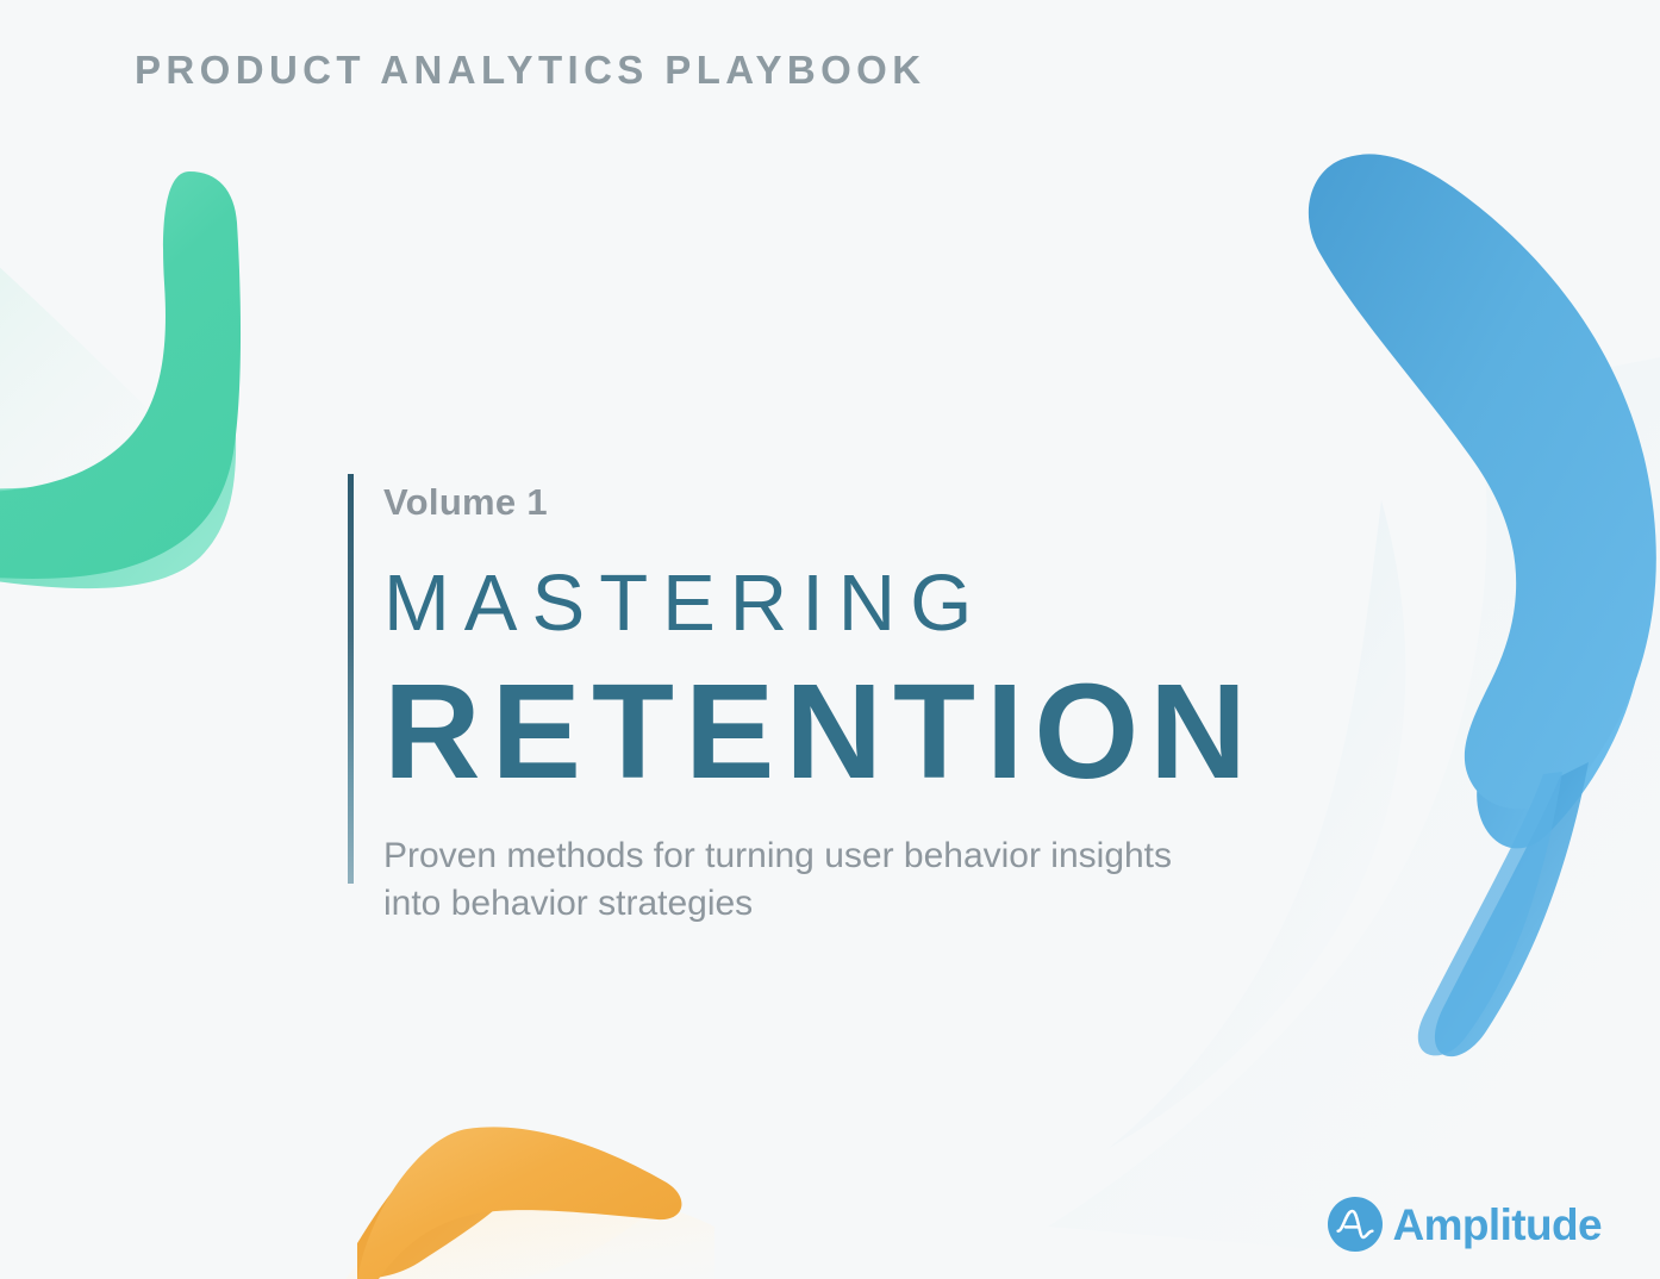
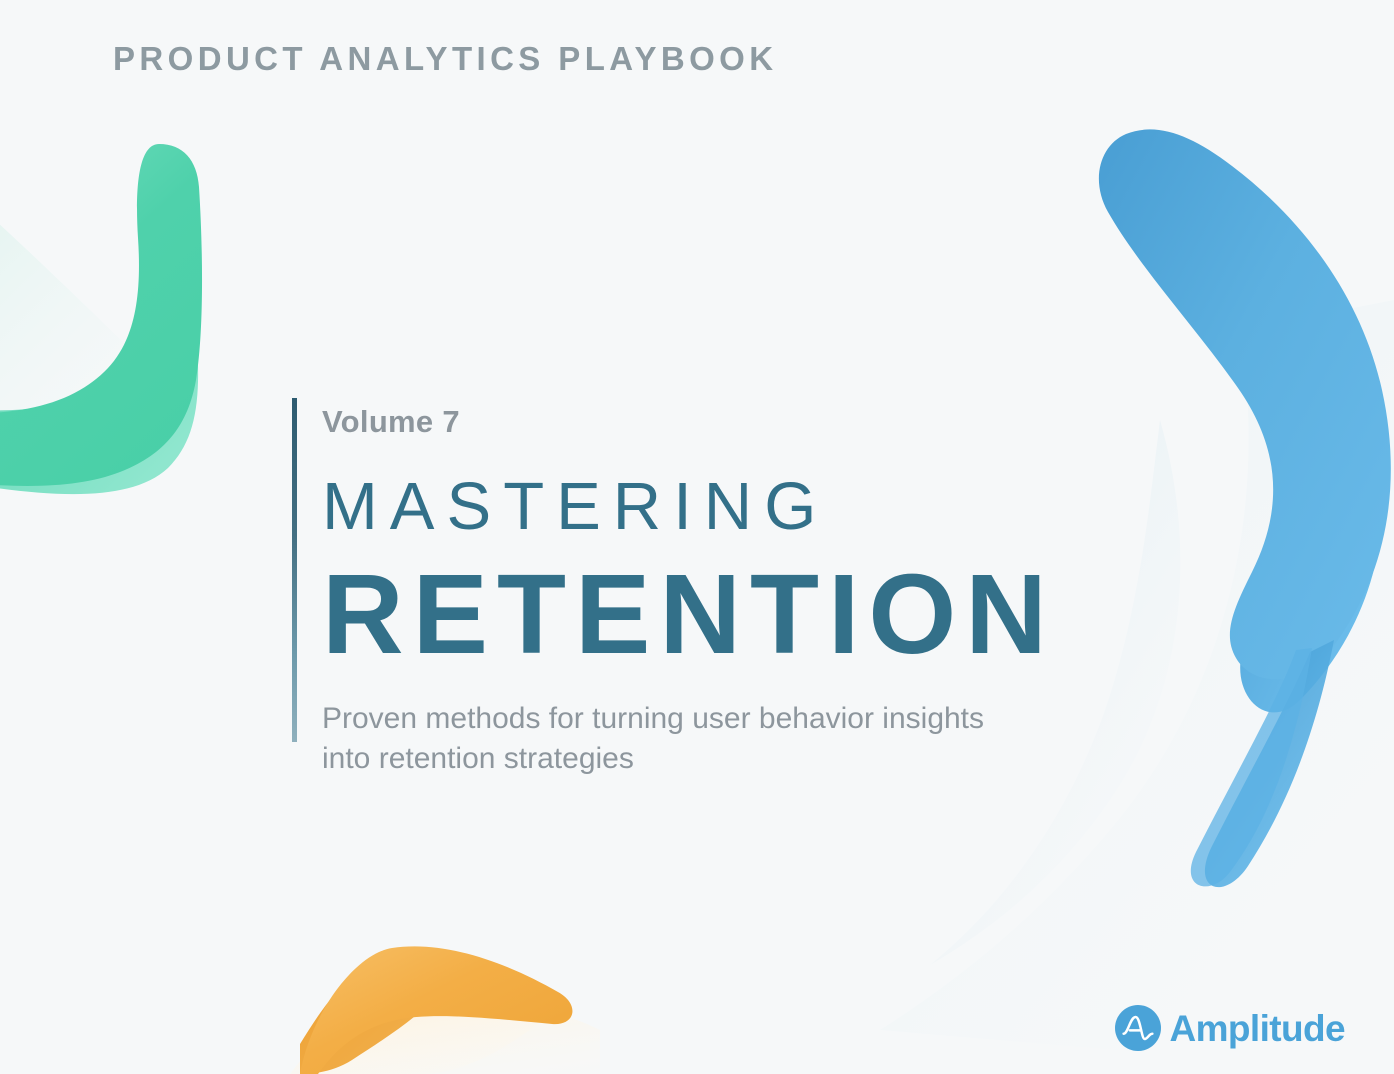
  PRODUCT ANALYTICS PLAYBOOK
- Volume 1
+ Volume 7
  MASTERING
  RETENTION
- Proven methods for turning user behavior insights into behavior strategies
+ Proven methods for turning user behavior insights into retention strategies
  Amplitude
